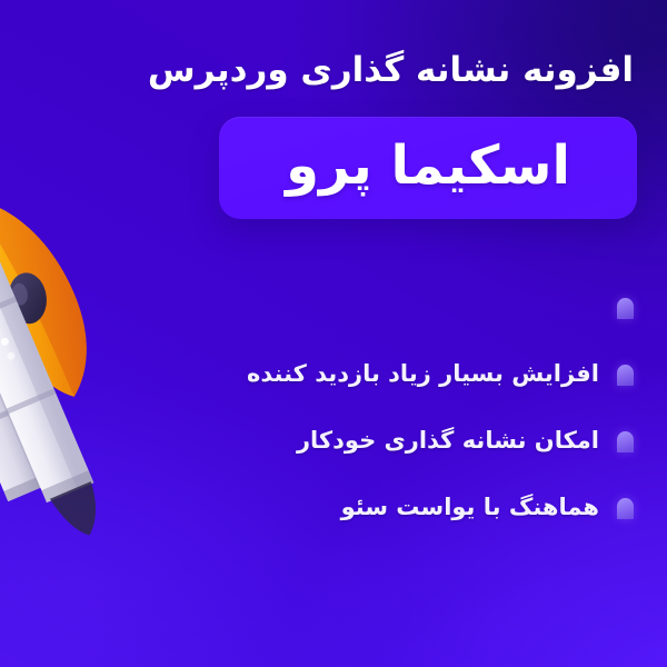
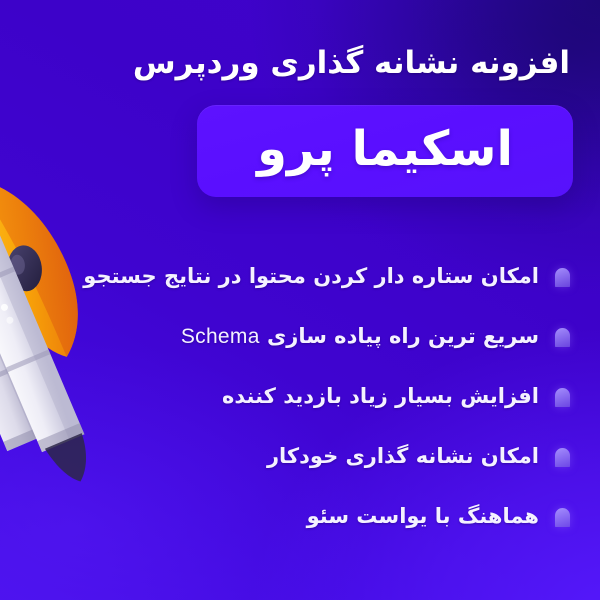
  افزونه نشانه گذاری وردپرس
  اسکیما پرو
+ امکان ستاره دار کردن محتوا در نتایج جستجو
+ سریع ترین راه پیاده سازی Schema
  افزایش بسیار زیاد بازدید کننده
  امکان نشانه گذاری خودکار
  هماهنگ با یواست سئو
